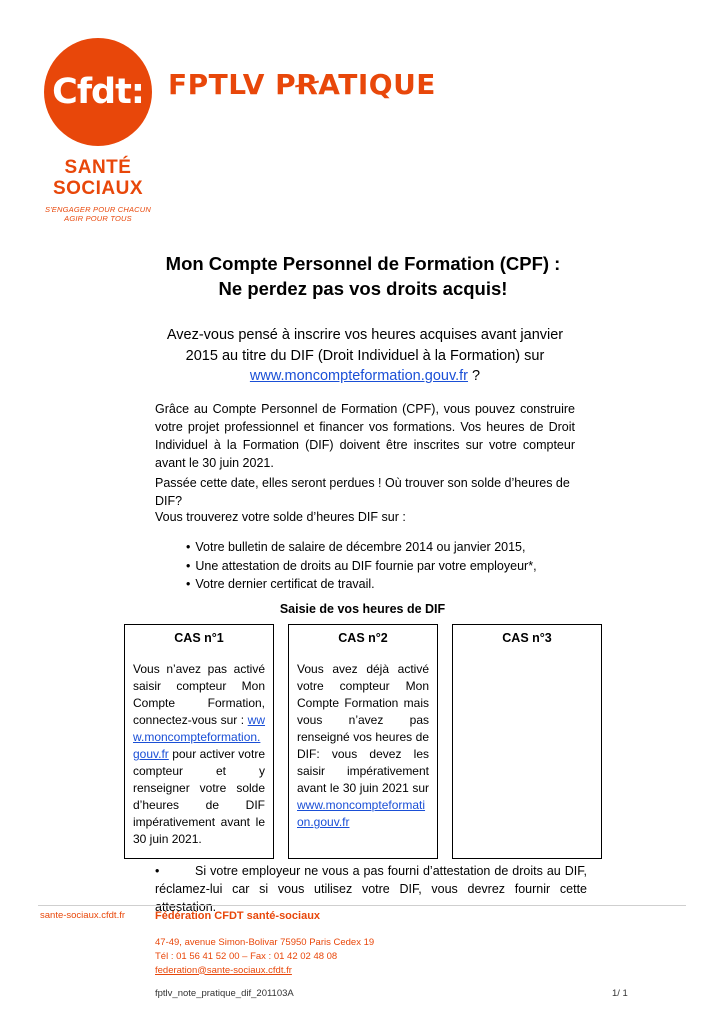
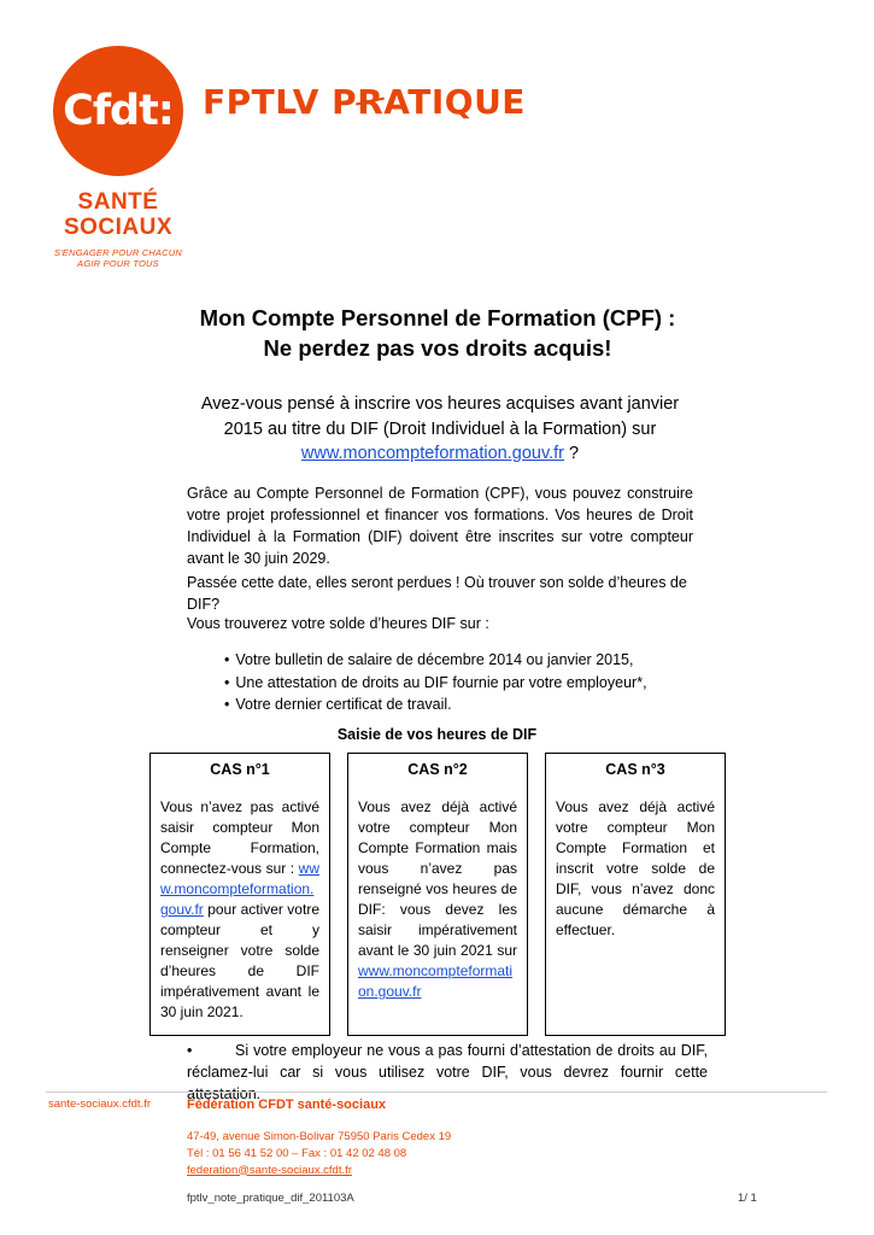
  Cfdt:
  SANTÉ
  SOCIAUX
  S'ENGAGER POUR CHACUN
  AGIR POUR TOUS
  FPTLV PRATIQUE
  Mon Compte Personnel de Formation (CPF) :
  Ne perdez pas vos droits acquis!
  Avez-vous pensé à inscrire vos heures acquises avant janvier
  2015 au titre du DIF (Droit Individuel à la Formation) sur
  www.moncompteformation.gouv.fr ?
- Grâce au Compte Personnel de Formation (CPF), vous pouvez construire votre projet professionnel et financer vos formations. Vos heures de Droit Individuel à la Formation (DIF) doivent être inscrites sur votre compteur avant le 30 juin 2021.
+ Grâce au Compte Personnel de Formation (CPF), vous pouvez construire votre projet professionnel et financer vos formations. Vos heures de Droit Individuel à la Formation (DIF) doivent être inscrites sur votre compteur avant le 30 juin 2029.
  Passée cette date, elles seront perdues ! Où trouver son solde d’heures de DIF?
  Vous trouverez votre solde d’heures DIF sur :
  • Votre bulletin de salaire de décembre 2014 ou janvier 2015,
  • Une attestation de droits au DIF fournie par votre employeur*,
  • Votre dernier certificat de travail.
  Saisie de vos heures de DIF
  CAS n°1
  Vous n’avez pas activé saisir compteur Mon Compte Formation, connectez-vous sur : www.moncompteformation.gouv.fr pour activer votre compteur et y renseigner votre solde d’heures de DIF impérativement avant le 30 juin 2021.
  CAS n°2
  Vous avez déjà activé votre compteur Mon Compte Formation mais vous n’avez pas renseigné vos heures de DIF: vous devez les saisir impérativement avant le 30 juin 2021 sur www.moncompteformation.gouv.fr
  CAS n°3
+ Vous avez déjà activé votre compteur Mon Compte Formation et inscrit votre solde de DIF, vous n’avez donc aucune démarche à effectuer.
  •
  Si votre employeur ne vous a pas fourni d’attestation de droits au DIF, réclamez-lui car si vous utilisez votre DIF, vous devrez fournir cette attestation.
  sante-sociaux.cfdt.fr
  Fédération CFDT santé-sociaux
  47-49, avenue Simon-Bolivar 75950 Paris Cedex 19
  Tél : 01 56 41 52 00 – Fax : 01 42 02 48 08
  federation@sante-sociaux.cfdt.fr
  fptlv_note_pratique_dif_201103A
  1/ 1
